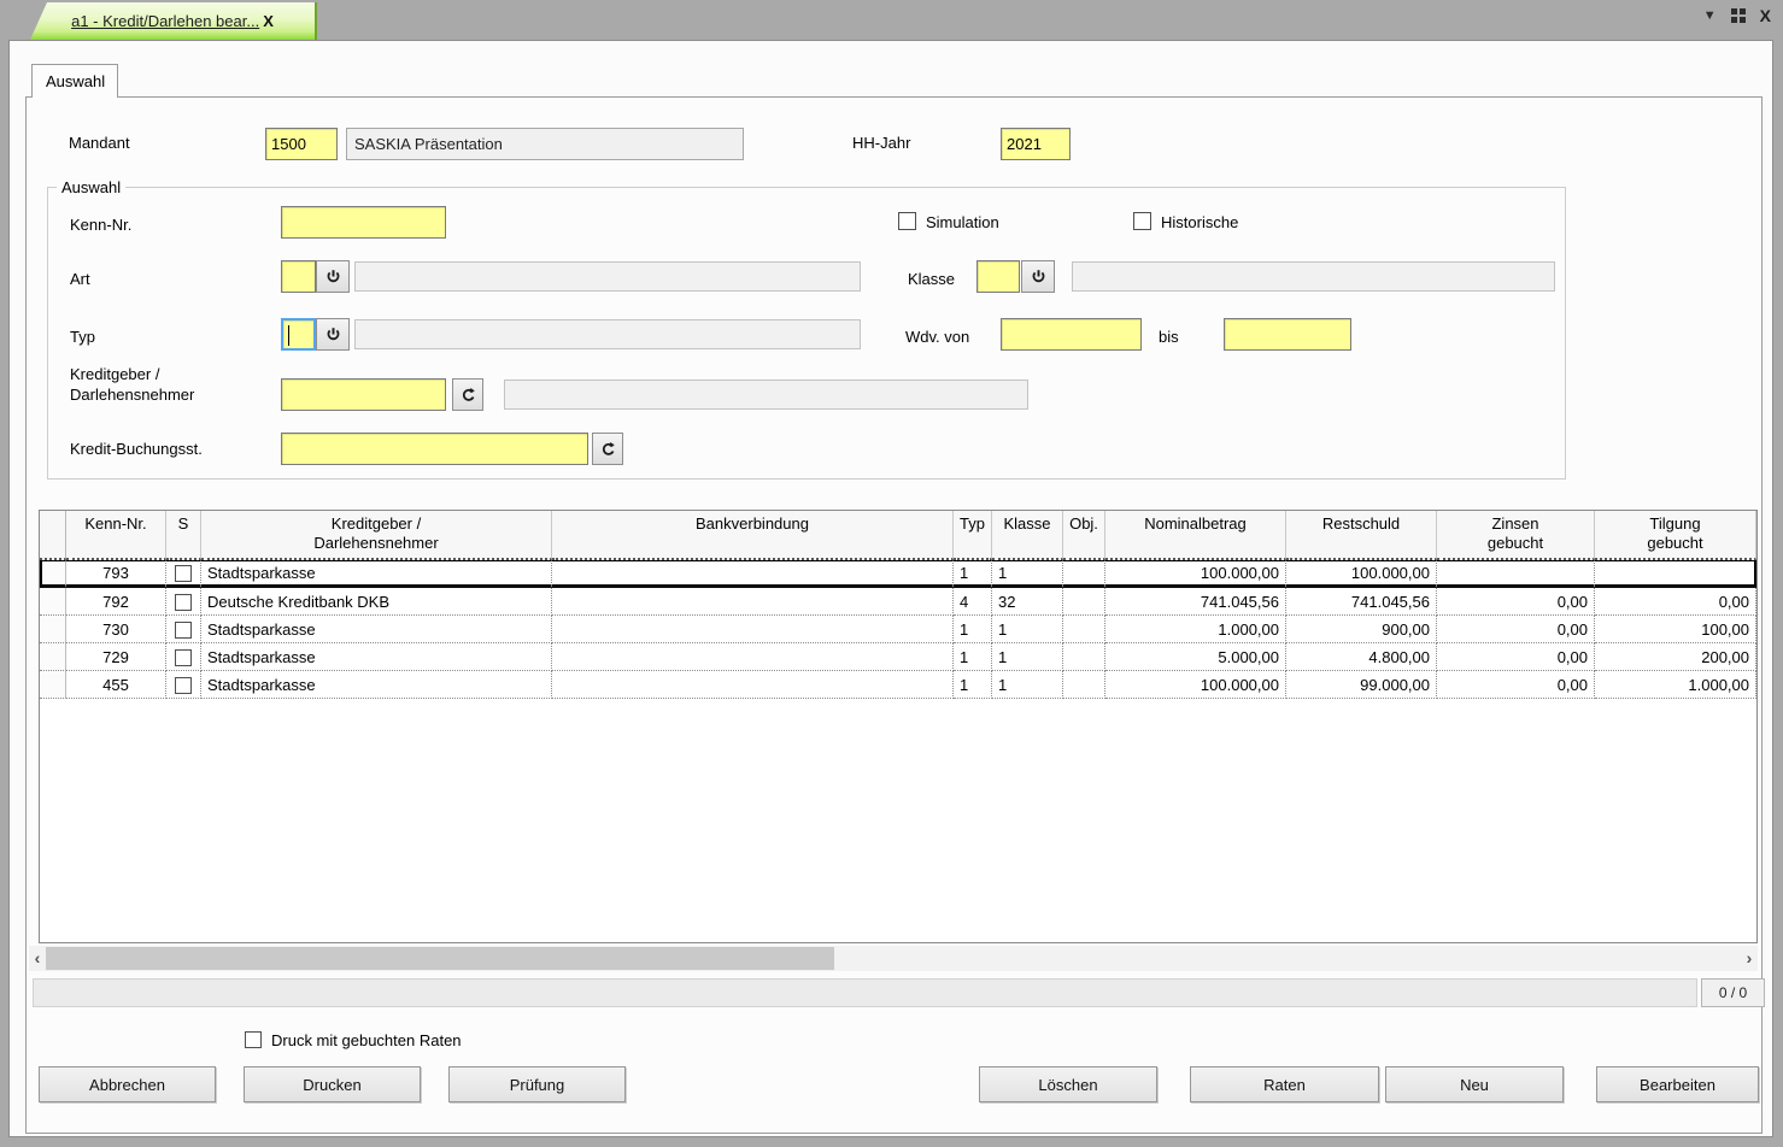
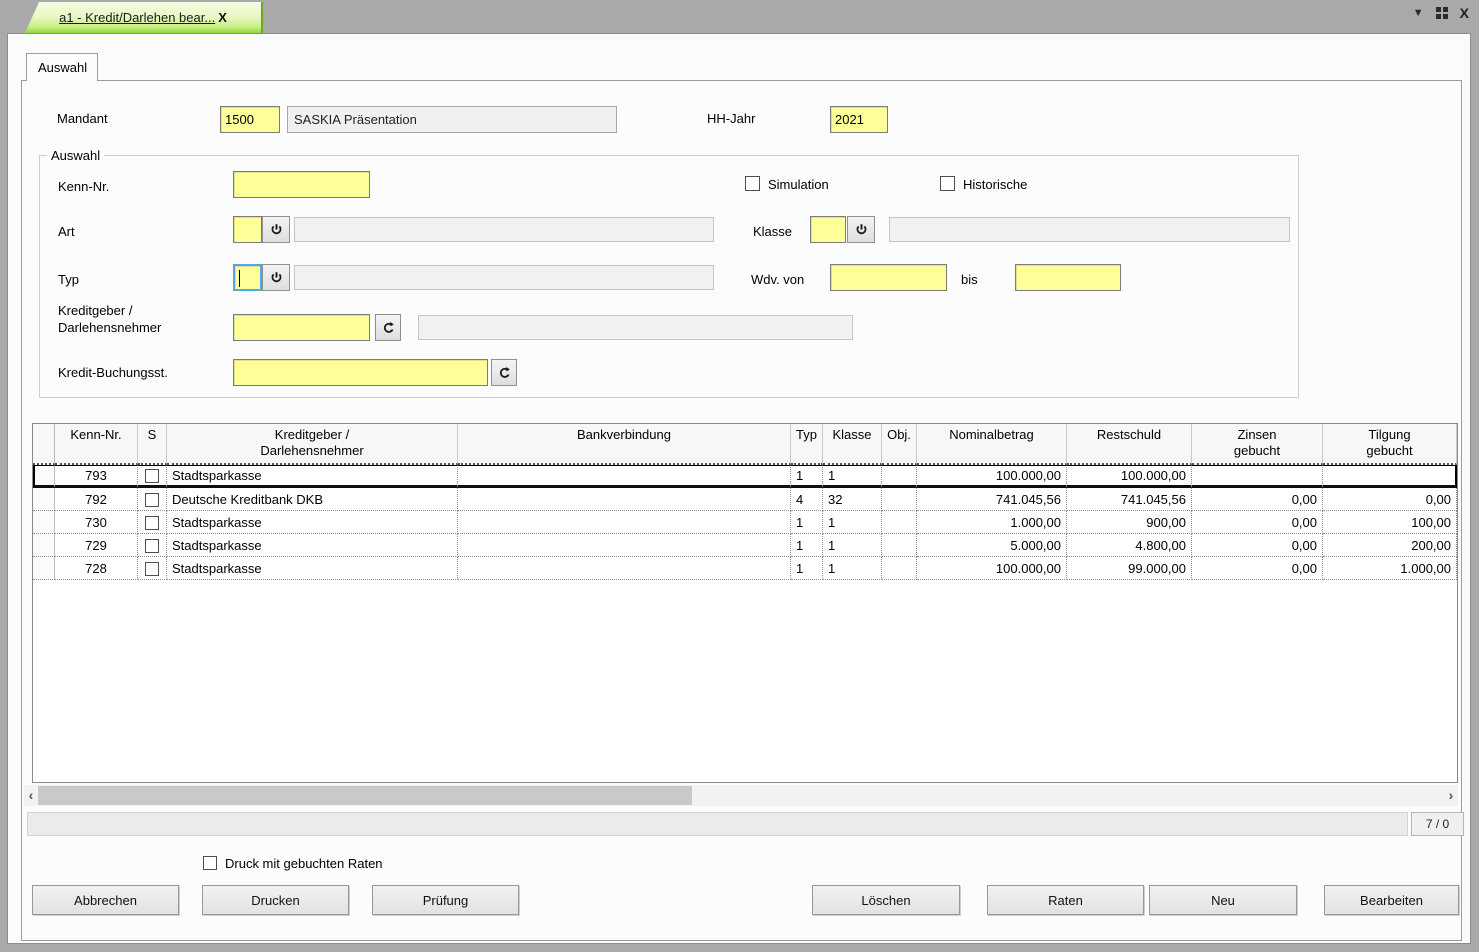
  a1 - Kredit/Darlehen bear...
  X
  ▼
  X
  Auswahl
  Mandant
  1500
  SASKIA Präsentation
  HH-Jahr
  2021
  Auswahl
  Kenn-Nr.
  Simulation
  Historische
  Art
  Klasse
  Typ
  Wdv. von
  bis
  Kreditgeber /
  Darlehensnehmer
  Kredit-Buchungsst.
  	Kenn-Nr.	S	Kreditgeber / Darlehensnehmer	Bankverbindung	Typ	Klasse	Obj.	Nominalbetrag	Restschuld	Zinsen gebucht	Tilgung gebucht
  	793		Stadtsparkasse		1	1		100.000,00	100.000,00
  	792		Deutsche Kreditbank DKB		4	32		741.045,56	741.045,56	0,00	0,00
  	730		Stadtsparkasse		1	1		1.000,00	900,00	0,00	100,00
  	729		Stadtsparkasse		1	1		5.000,00	4.800,00	0,00	200,00
- 	455		Stadtsparkasse		1	1		100.000,00	99.000,00	0,00	1.000,00
+ 	728		Stadtsparkasse		1	1		100.000,00	99.000,00	0,00	1.000,00
  ‹
  ›
- 0 / 0
+ 7 / 0
  Druck mit gebuchten Raten
  Abbrechen
  Drucken
  Prüfung
  Löschen
  Raten
  Neu
  Bearbeiten
